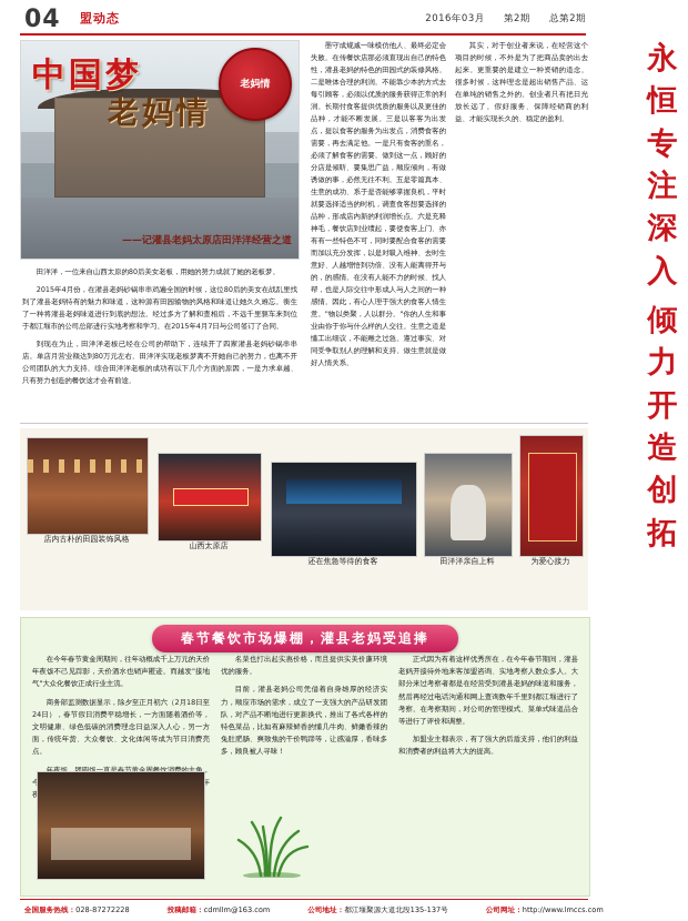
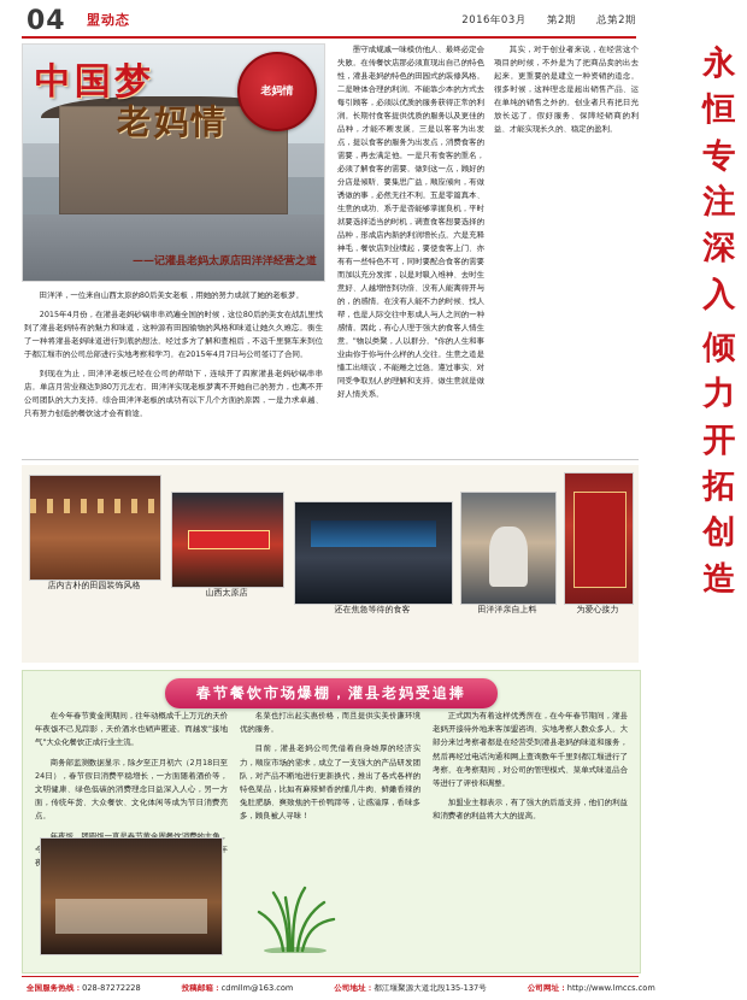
  04
  盟动态
  2016年03月 第2期 总第2期
  永
  恒
  专
  注
  深
  入
  倾
  力
  开
- 造
+ 拓
  创
- 拓
+ 造
  中国梦
  老妈情
  老妈情
  ——记灌县老妈太原店田洋洋经营之道
  田洋洋，一位来自山西太原的80后美女老板，用她的努力成就了她的老板梦。
  2015年4月份，在灌县老妈砂锅串串鸡遍全国的时候，这位80后的美女在战乱里找到了灌县老妈特有的魅力和味道，这种源有田园输物的风格和味道让她久久难忘。衡生了一种将灌县老妈味道进行到底的想法。经过多方了解和查相后，不远千里驱车来到位于都江堰市的公司总部进行实地考察和学习。在2015年4月7日与公司签订了合同。
  到现在为止，田洋洋老板已经在公司的帮助下，连续开了四家灌县老妈砂锅串串店。单店月营业额达到80万元左右。田洋洋实现老板梦离不开她自己的努力，也离不开公司团队的大力支持。综合田洋洋老板的成功有以下几个方面的原因，一是力求卓越、只有努力创造的餐饮这才会有前途。
  墨守成规减一味模仿他人、最终必定会失败。在传餐饮店那必须直现出自己的特色性，灌县老妈的特色的田园式的装修风格。二是唯体合理的利润。不能靠少本的方式去每引顾客，必须以优质的服务获得正常的利润。长期付食客提供优质的服务以及更佳的品种，才能不断发展。三是以客客为出发点，提以食客的服务为出发点，消费食客的需要，再去满足他。一是只有食客的重名，必须了解食客的需要。做到这一点，顾好的分店是倾听、要集思广益，顺应倾向，有做诱做的事，必然无往不利。五是零篇真本、生意的成功、系于是否能够掌握良机，平时就要选择适当的时机，调查食客想要选择的品种，形成店内新的利润增长点。六是充释神毛，餐饮店到业绩起，要使食客上门、亦有有一些特色不可，同时要配合食客的需要而加以充分发挥，以是对吸入维神、去时生意好、人越增悟到功倍、没有人能离得开与的，的感情。在没有人能不力的时候、找人帮，也是人际交往中形成人与人之间的一种感情。因此，有心人理于强大的食客人情生意。"物以类聚，人以群分。"你的人生和事业由你于你与什么样的人交往。生意之道是懂工出细议，不能雕之过急。遵过事实、对同受争取别人的理解和支持。做生意就是做好人情关系。
  其实，对于创业者来说，在经营这个项目的时候，不外是为了把商品卖的出去起来。更重要的是建立一种资销的道念。很多时候，这种理念是超出销售产品、运在单纯的销售之外的。创业者只有把日光放长远了。假好服务、保障经销商的利益、才能实现长久的、稳定的盈利。
  店内古朴的田园装饰风格
  山西太原店
  还在焦急等待的食客
  田洋洋亲自上料
  为爱心接力
  春节餐饮市场爆棚，灌县老妈受追捧
  在今年春节黄金周期间，往年动概成千上万元的天价年夜饭不己见踪影，天价酒水也销声匿迹。而越发"接地气"大众化餐饮正成行业主流。
  商务部监测数据显示，除夕至正月初六（2月18日至24日），春节假日消费平稳增长，一方面随着酒价等，文明健康、绿色低碳的消费理念日益深入人心，另一方面，传统年货、大众餐饮、文化体闲等成为节日消费亮点。
  名菜也打出起实惠价格，而且提供实美价廉环境优的服务。
  目前，灌县老妈公司凭借着自身雄厚的经济实力，顺应市场的需求，成立了一支强大的产品研发团队，对产品不断地进行更新换代，推出了各式各样的特色菜品，比如有麻辣鲜香的懂几牛肉、鲜嫩香辣的兔肚肥肠、爽致焦的干价鸭蹄等，让感滋厚，香味多多，顾良被人寻味！
  正式因为有着这样优秀所在，在今年春节期间，灌县老妈开接待外地来客加盟咨询、实地考察人数众多人。大部分来过考察者都是在经营受到灌县老妈的味道和服务，然后再经过电话沟通和网上查询数年千里到都江堰进行了考察。在考察期间，对公司的管理模式、菜单式味道品合等进行了评价和调整。
  加盟业主都表示，有了强大的后盾支持，他们的利益和消费者的利益将大大的提高。
  全国服务热线：028-87272228
  投稿邮箱：cdmllm@163.com
  公司地址：都江堰聚源大道北段135-137号
  公司网址：http://www.lmccs.com
